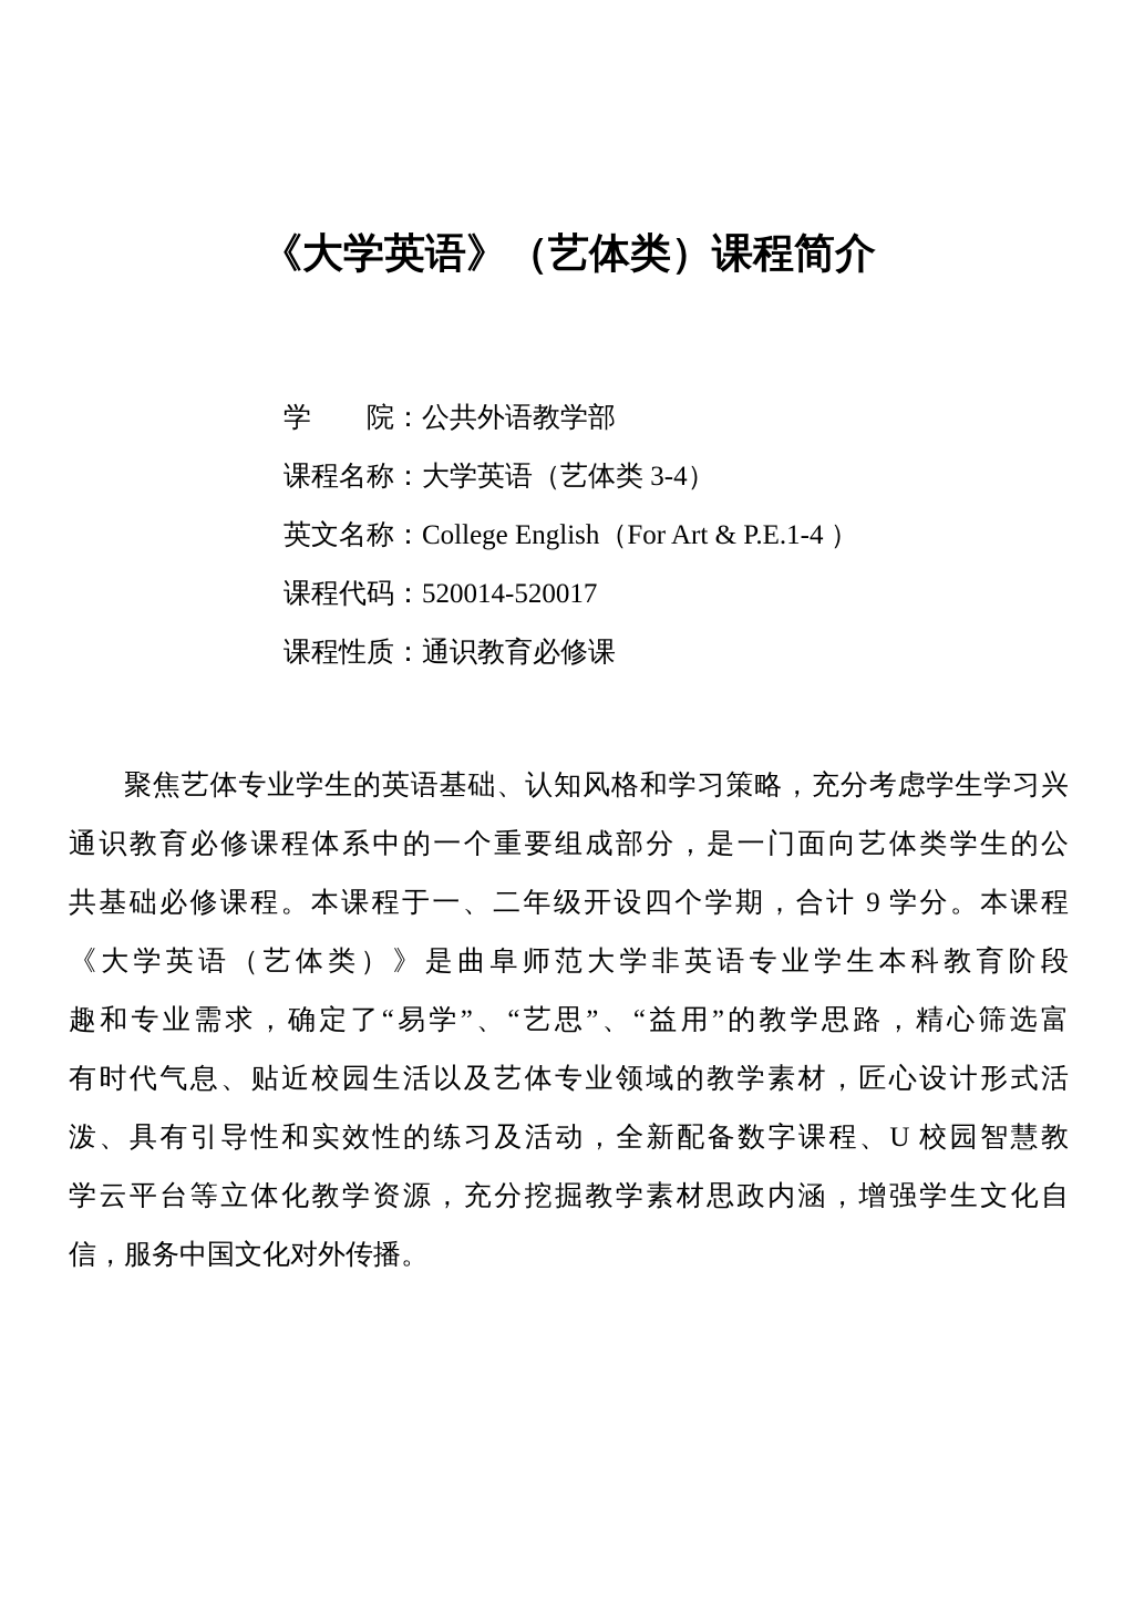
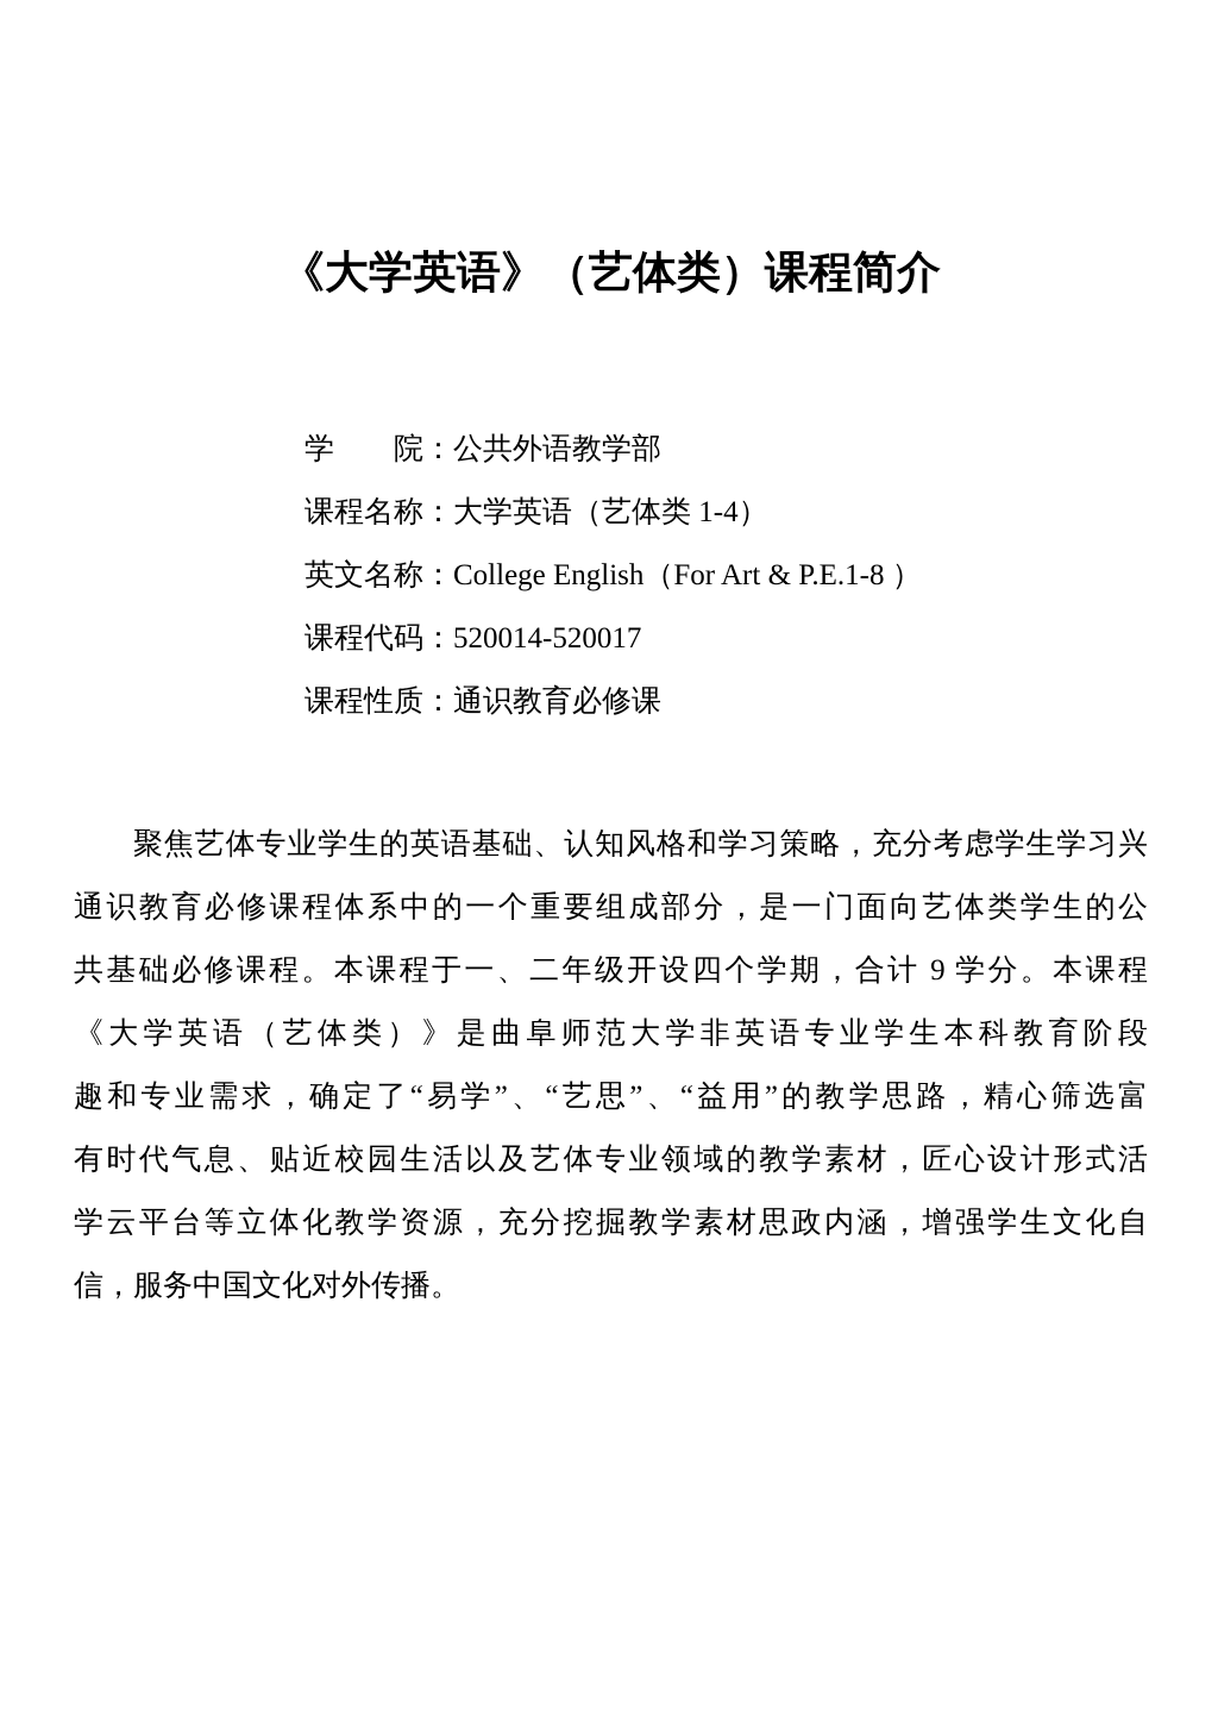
  《大学英语》（艺体类）课程简介
  学 院：公共外语教学部
- 课程名称：大学英语（艺体类 3-4）
+ 课程名称：大学英语（艺体类 1-4）
- 英文名称：College English（For Art & P.E.1-4 ）
+ 英文名称：College English（For Art & P.E.1-8 ）
  课程代码：520014-520017
  课程性质：通识教育必修课
  聚焦艺体专业学生的英语基础、认知风格和学习策略，充分考虑学生学习兴
  通识教育必修课程体系中的一个重要组成部分，是一门面向艺体类学生的公
  共基础必修课程。本课程于一、二年级开设四个学期，合计 9 学分。本课程
  《大学英语（艺体类）》是曲阜师范大学非英语专业学生本科教育阶段
  趣和专业需求，确定了“易学”、“艺思”、“益用”的教学思路，精心筛选富
  有时代气息、贴近校园生活以及艺体专业领域的教学素材，匠心设计形式活
- 泼、具有引导性和实效性的练习及活动，全新配备数字课程、U 校园智慧教
  学云平台等立体化教学资源，充分挖掘教学素材思政内涵，增强学生文化自
  信，服务中国文化对外传播。
